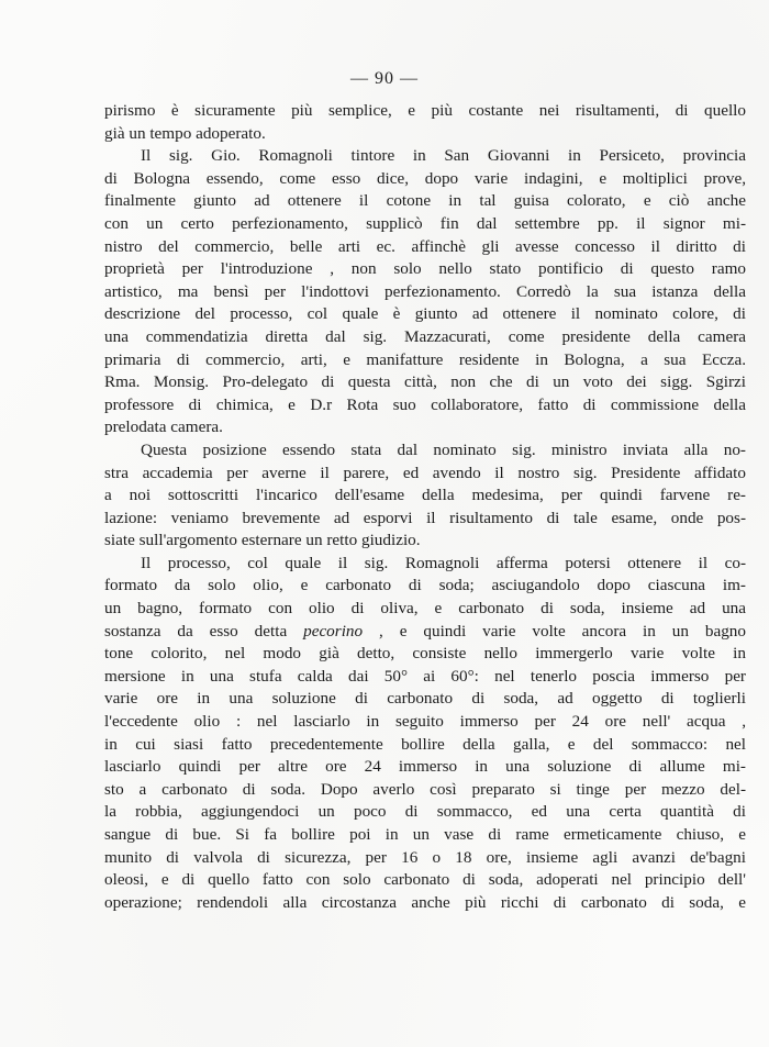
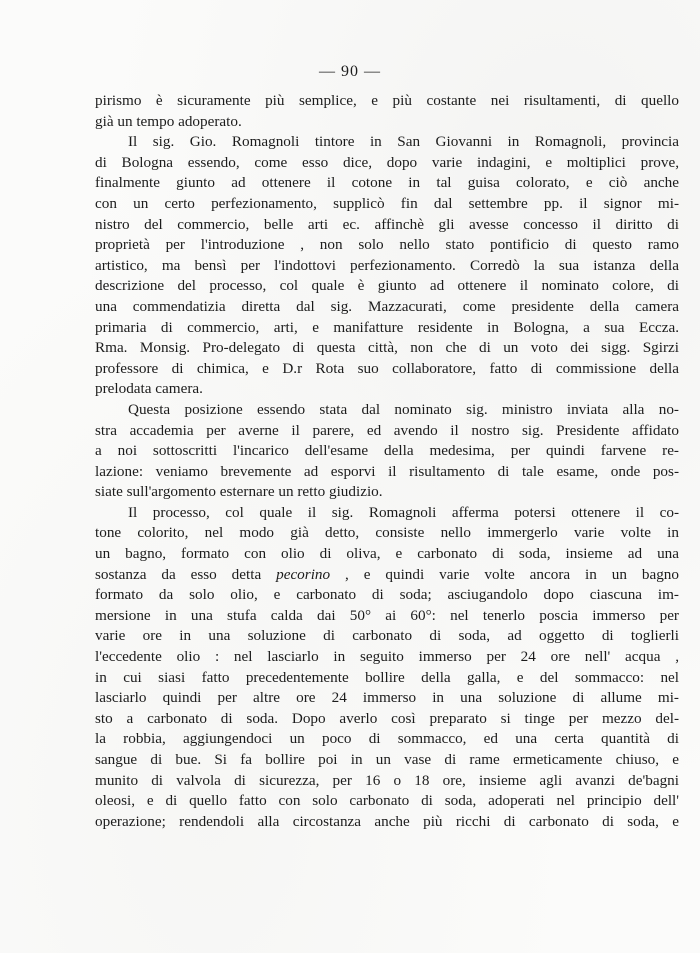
  — 90 —
  pirismo è sicuramente più semplice, e più costante nei risultamenti, di quello
  già un tempo adoperato.
- Il sig. Gio. Romagnoli tintore in San Giovanni in Persiceto, provincia
+ Il sig. Gio. Romagnoli tintore in San Giovanni in Romagnoli, provincia
  di Bologna essendo, come esso dice, dopo varie indagini, e moltiplici prove,
  finalmente giunto ad ottenere il cotone in tal guisa colorato, e ciò anche
  con un certo perfezionamento, supplicò fin dal settembre pp. il signor mi-
  nistro del commercio, belle arti ec. affinchè gli avesse concesso il diritto di
  proprietà per l'introduzione , non solo nello stato pontificio di questo ramo
  artistico, ma bensì per l'indottovi perfezionamento. Corredò la sua istanza della
  descrizione del processo, col quale è giunto ad ottenere il nominato colore, di
  una commendatizia diretta dal sig. Mazzacurati, come presidente della camera
  primaria di commercio, arti, e manifatture residente in Bologna, a sua Eccza.
  Rma. Monsig. Pro-delegato di questa città, non che di un voto dei sigg. Sgirzi
  professore di chimica, e D.r Rota suo collaboratore, fatto di commissione della
  prelodata camera.
  Questa posizione essendo stata dal nominato sig. ministro inviata alla no-
  stra accademia per averne il parere, ed avendo il nostro sig. Presidente affidato
  a noi sottoscritti l'incarico dell'esame della medesima, per quindi farvene re-
  lazione: veniamo brevemente ad esporvi il risultamento di tale esame, onde pos-
  siate sull'argomento esternare un retto giudizio.
  Il processo, col quale il sig. Romagnoli afferma potersi ottenere il co-
- formato da solo olio, e carbonato di soda; asciugandolo dopo ciascuna im-
+ tone colorito, nel modo già detto, consiste nello immergerlo varie volte in
  un bagno, formato con olio di oliva, e carbonato di soda, insieme ad una
  sostanza da esso detta pecorino , e quindi varie volte ancora in un bagno
- tone colorito, nel modo già detto, consiste nello immergerlo varie volte in
+ formato da solo olio, e carbonato di soda; asciugandolo dopo ciascuna im-
  mersione in una stufa calda dai 50° ai 60°: nel tenerlo poscia immerso per
  varie ore in una soluzione di carbonato di soda, ad oggetto di toglierli
  l'eccedente olio : nel lasciarlo in seguito immerso per 24 ore nell' acqua ,
  in cui siasi fatto precedentemente bollire della galla, e del sommacco: nel
  lasciarlo quindi per altre ore 24 immerso in una soluzione di allume mi-
  sto a carbonato di soda. Dopo averlo così preparato si tinge per mezzo del-
  la robbia, aggiungendoci un poco di sommacco, ed una certa quantità di
  sangue di bue. Si fa bollire poi in un vase di rame ermeticamente chiuso, e
  munito di valvola di sicurezza, per 16 o 18 ore, insieme agli avanzi de'bagni
  oleosi, e di quello fatto con solo carbonato di soda, adoperati nel principio dell'
  operazione; rendendoli alla circostanza anche più ricchi di carbonato di soda, e
